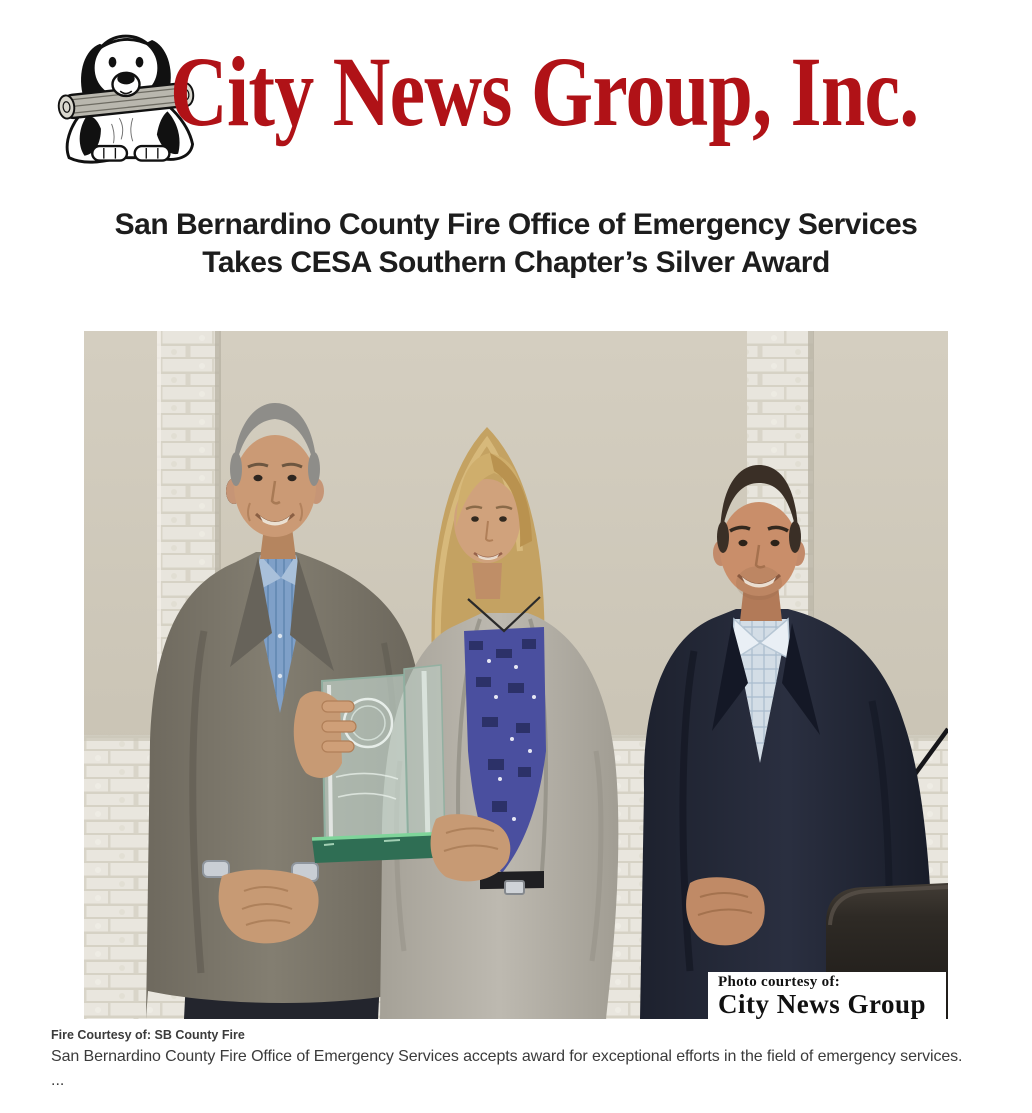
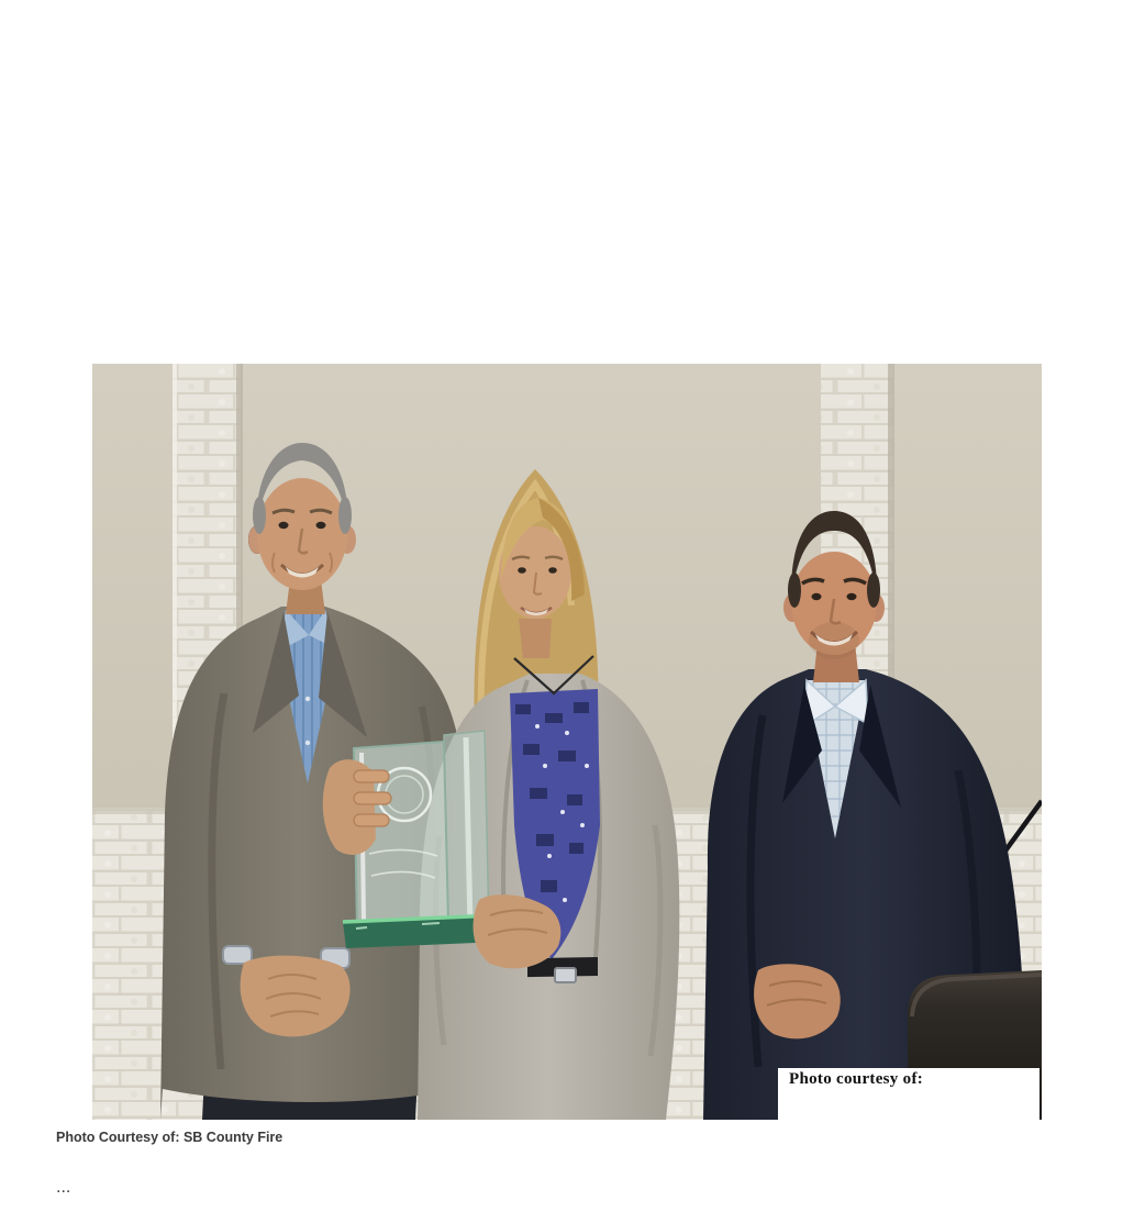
- City News Group, Inc.
- San Bernardino County Fire Office of Emergency Services
- Takes CESA Southern Chapter’s Silver Award
  Photo courtesy of:
- City News Group
- Fire Courtesy of: SB County Fire
+ Photo Courtesy of: SB County Fire
- San Bernardino County Fire Office of Emergency Services accepts award for exceptional efforts in the field of emergency services.
  ...
